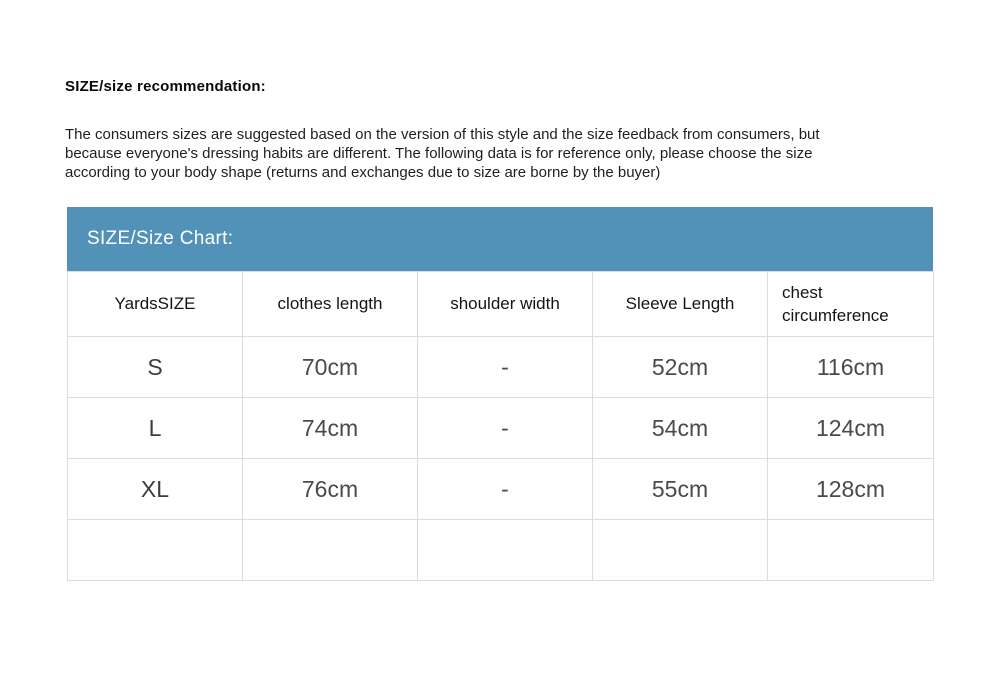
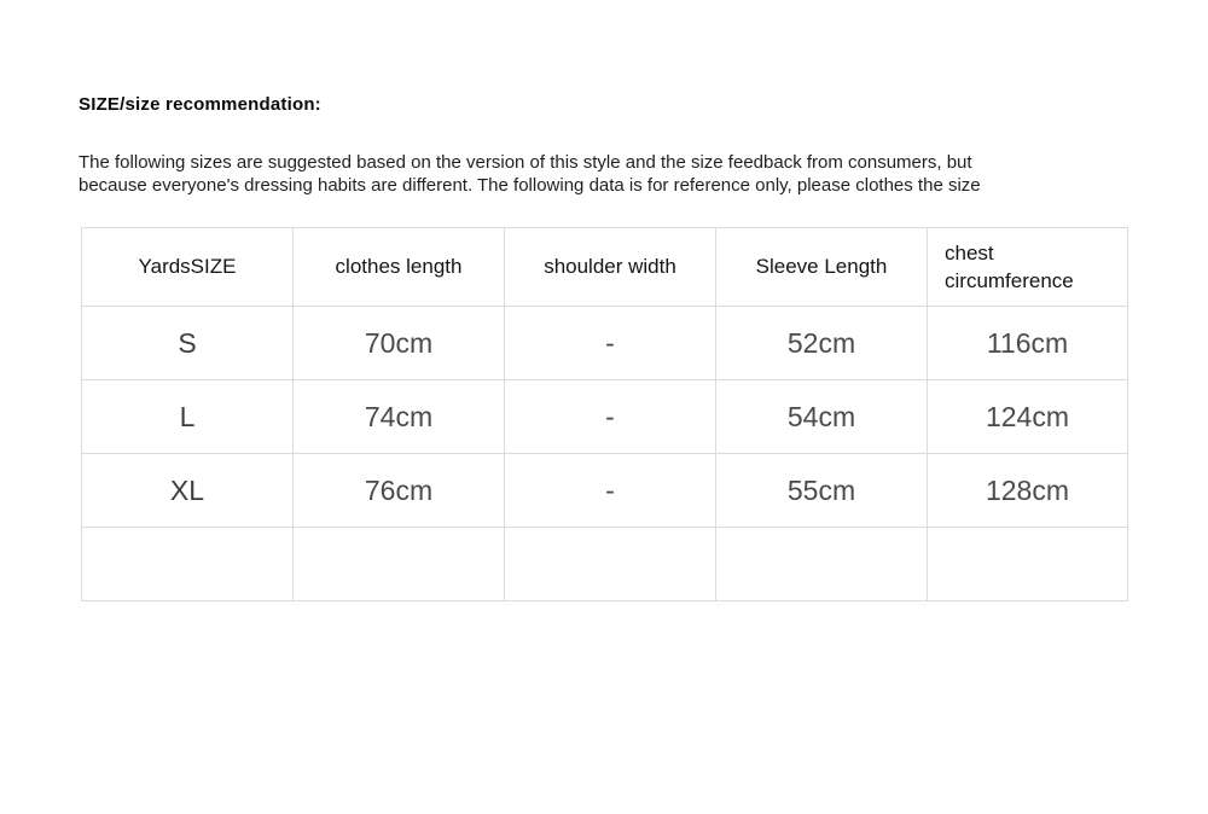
  SIZE/size recommendation:
- The consumers sizes are suggested based on the version of this style and the size feedback from consumers, but
+ The following sizes are suggested based on the version of this style and the size feedback from consumers, but
- because everyone's dressing habits are different. The following data is for reference only, please choose the size
+ because everyone's dressing habits are different. The following data is for reference only, please clothes the size
- according to your body shape (returns and exchanges due to size are borne by the buyer)
- SIZE/Size Chart:
  YardsSIZE	clothes length	shoulder width	Sleeve Length	chest circumference
  S	70cm	-	52cm	116cm
  L	74cm	-	54cm	124cm
  XL	76cm	-	55cm	128cm
